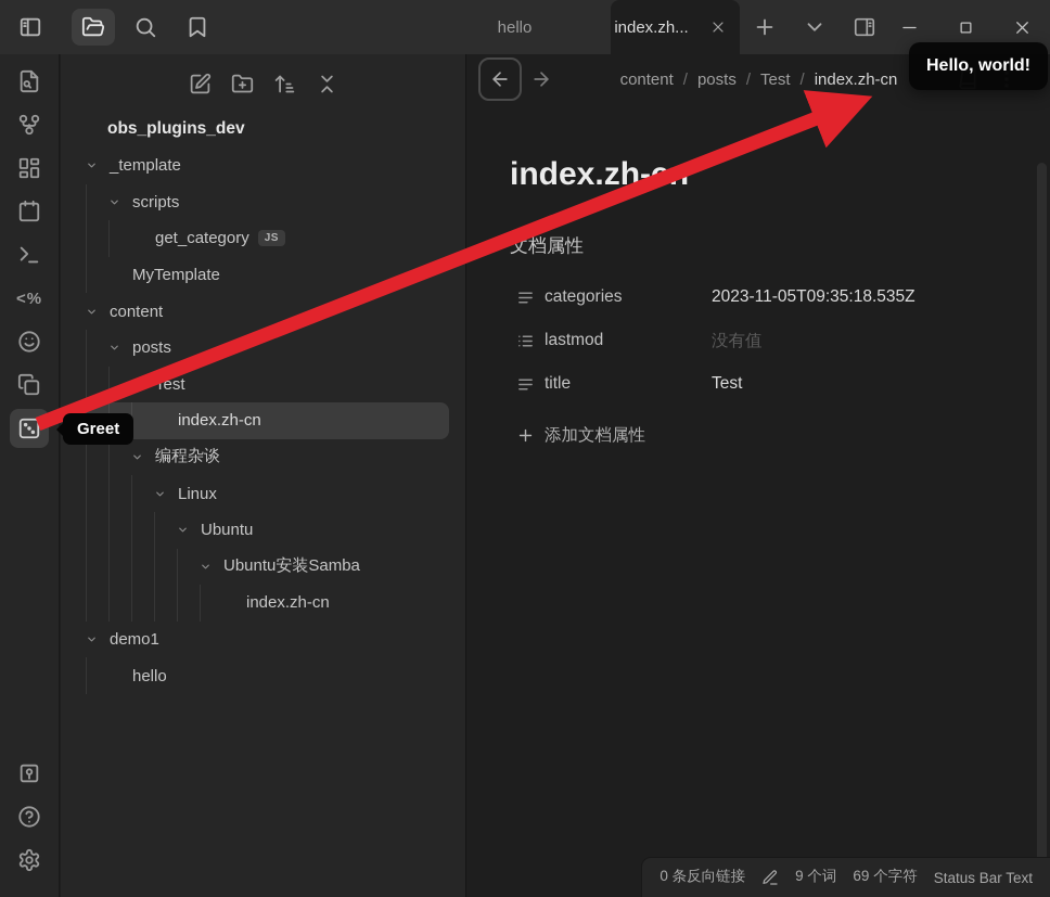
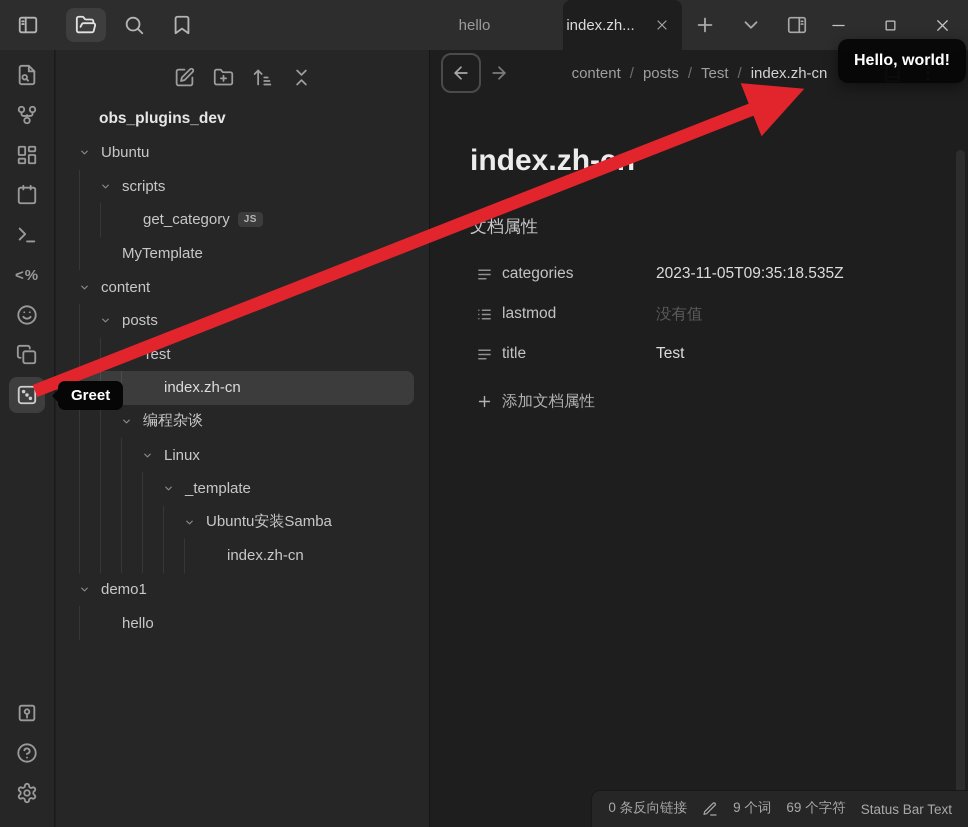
  hello
  index.zh...
  <%
  obs_plugins_dev
- _template
+ Ubuntu
  scripts
  get_category
  JS
  MyTemplate
  content
  posts
  Test
  index.zh-cn
  编程杂谈
  Linux
- Ubuntu
+ _template
  Ubuntu安装Samba
  index.zh-cn
  demo1
  hello
  content
  /
  posts
  /
  Test
  /
  index.zh-cn
  index.zh-
  文档属性
  categories
  2023-11-05T09:35:18.535Z
  lastmod
  没有值
  title
  Test
  添加文档属性
  0 条反向链接
  9 个词
  69 个字符
  Status Bar Text
  Hello, world!
  Greet
